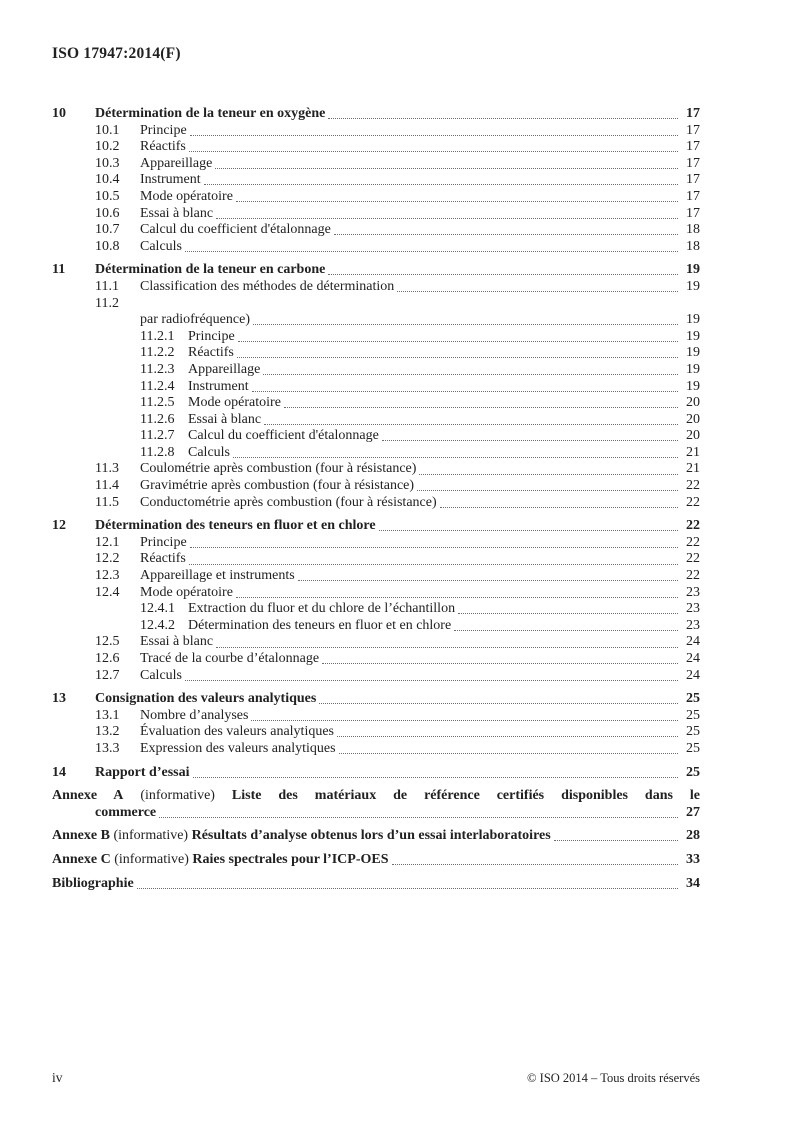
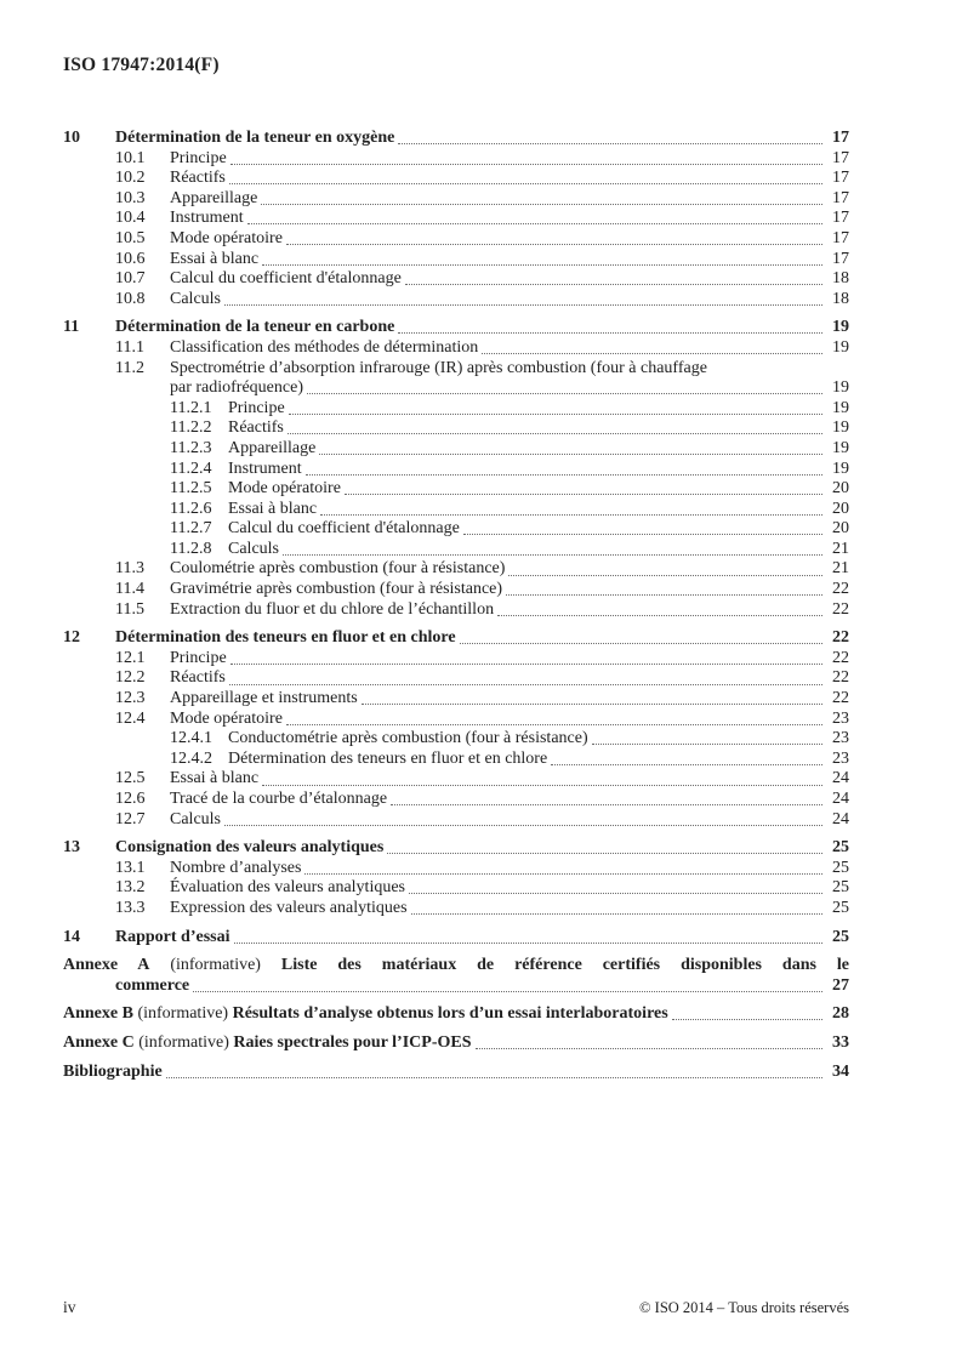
  ISO 17947:2014(F)
  10
  Détermination de la teneur en oxygène
  17
  10.1
  Principe
  17
  10.2
  Réactifs
  17
  10.3
  Appareillage
  17
  10.4
  Instrument
  17
  10.5
  Mode opératoire
  17
  10.6
  Essai à blanc
  17
  10.7
  Calcul du coefficient d'étalonnage
  18
  10.8
  Calculs
  18
  11
  Détermination de la teneur en carbone
  19
  11.1
  Classification des méthodes de détermination
  19
  11.2
+ Spectrométrie d’absorption infrarouge (IR) après combustion (four à chauffage
  par radiofréquence)
  19
  11.2.1
  Principe
  19
  11.2.2
  Réactifs
  19
  11.2.3
  Appareillage
  19
  11.2.4
  Instrument
  19
  11.2.5
  Mode opératoire
  20
  11.2.6
  Essai à blanc
  20
  11.2.7
  Calcul du coefficient d'étalonnage
  20
  11.2.8
  Calculs
  21
  11.3
  Coulométrie après combustion (four à résistance)
  21
  11.4
  Gravimétrie après combustion (four à résistance)
  22
  11.5
- Conductométrie après combustion (four à résistance)
+ Extraction du fluor et du chlore de l’échantillon
  22
  12
  Détermination des teneurs en fluor et en chlore
  22
  12.1
  Principe
  22
  12.2
  Réactifs
  22
  12.3
  Appareillage et instruments
  22
  12.4
  Mode opératoire
  23
  12.4.1
- Extraction du fluor et du chlore de l’échantillon
+ Conductométrie après combustion (four à résistance)
  23
  12.4.2
  Détermination des teneurs en fluor et en chlore
  23
  12.5
  Essai à blanc
  24
  12.6
  Tracé de la courbe d’étalonnage
  24
  12.7
  Calculs
  24
  13
  Consignation des valeurs analytiques
  25
  13.1
  Nombre d’analyses
  25
  13.2
  Évaluation des valeurs analytiques
  25
  13.3
  Expression des valeurs analytiques
  25
  14
  Rapport d’essai
  25
  Annexe A (informative) Liste des matériaux de référence certifiés disponibles dans le
  commerce
  27
  Annexe B (informative) Résultats d’analyse obtenus lors d’un essai interlaboratoires
  28
  Annexe C (informative) Raies spectrales pour l’ICP-OES
  33
  Bibliographie
  34
  iv
  © ISO 2014 – Tous droits réservés
